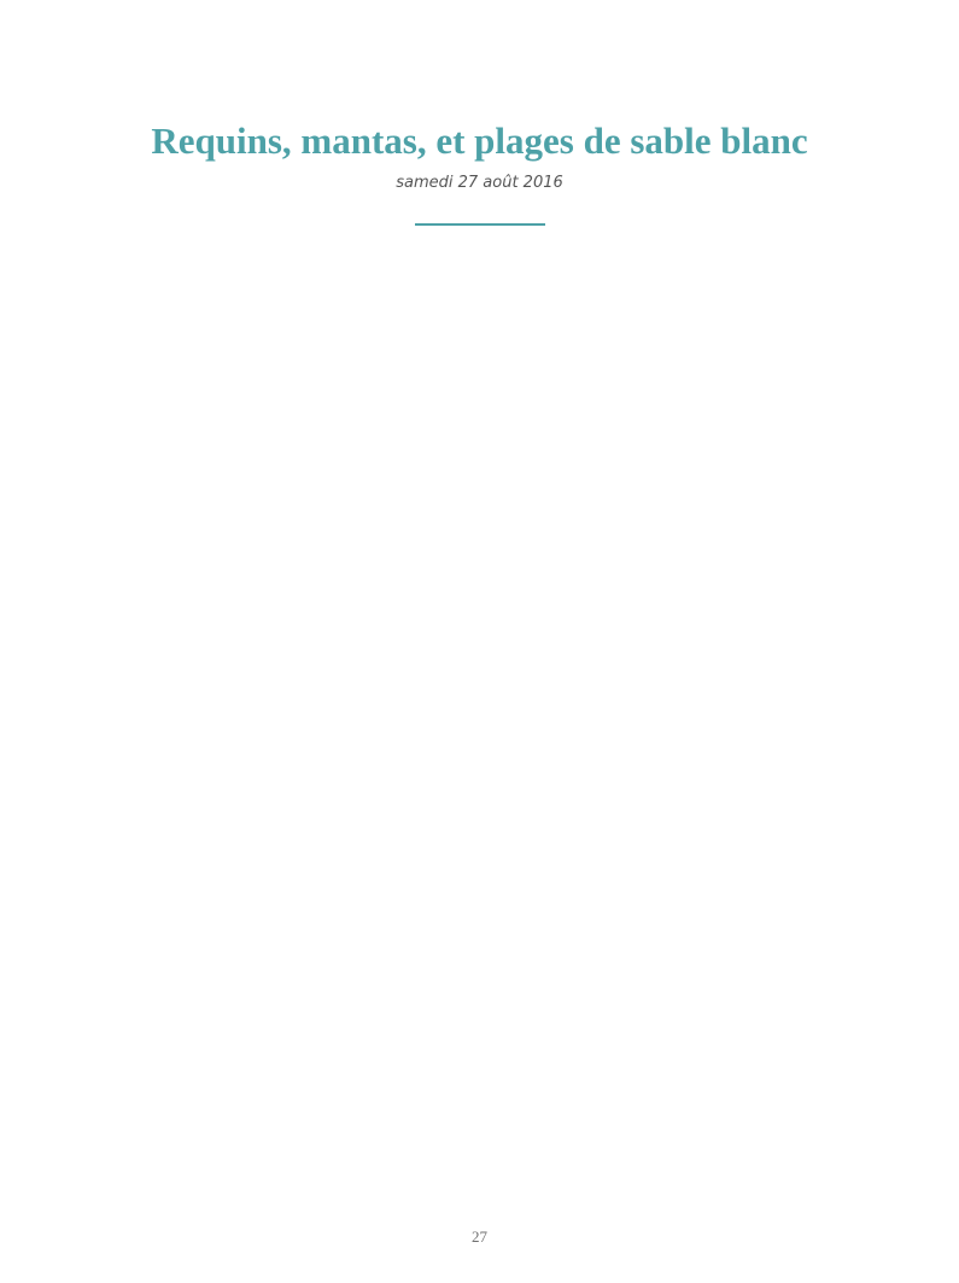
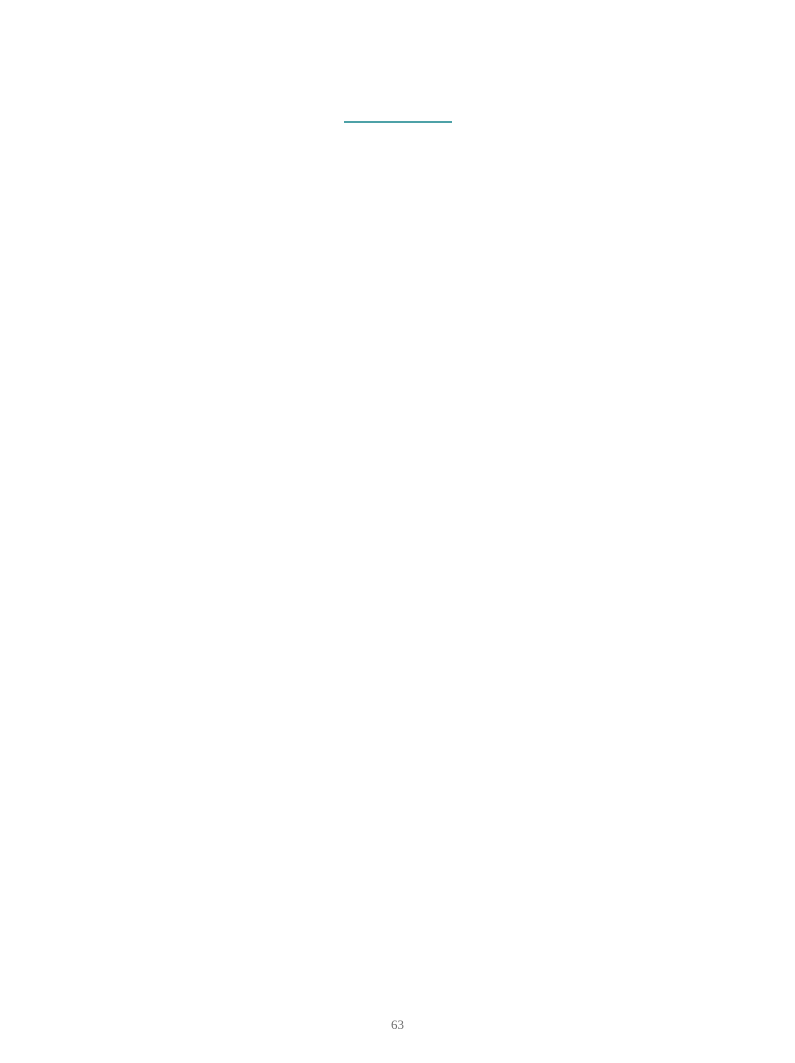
- Requins, mantas, et plages de sable blanc
- samedi 27 août 2016
- 27
+ 63
